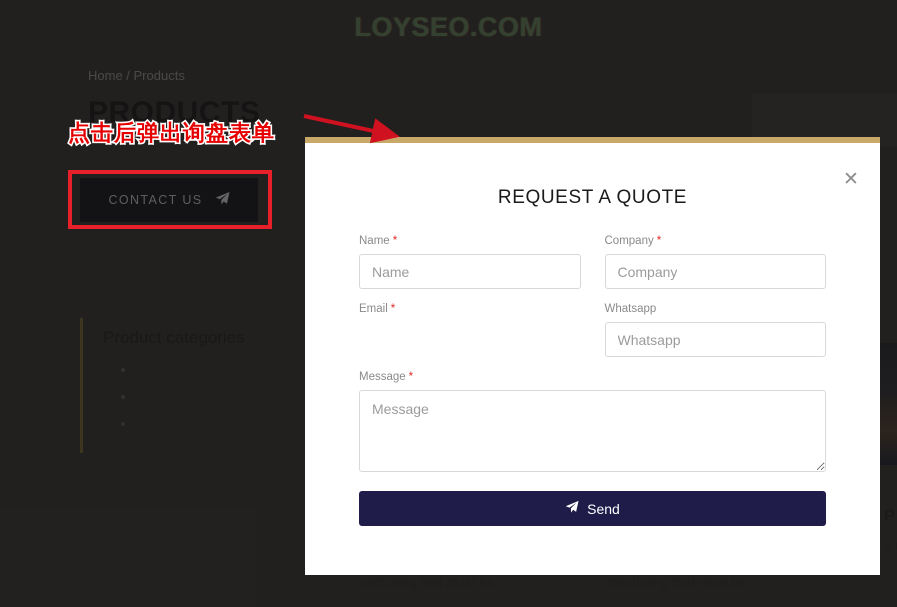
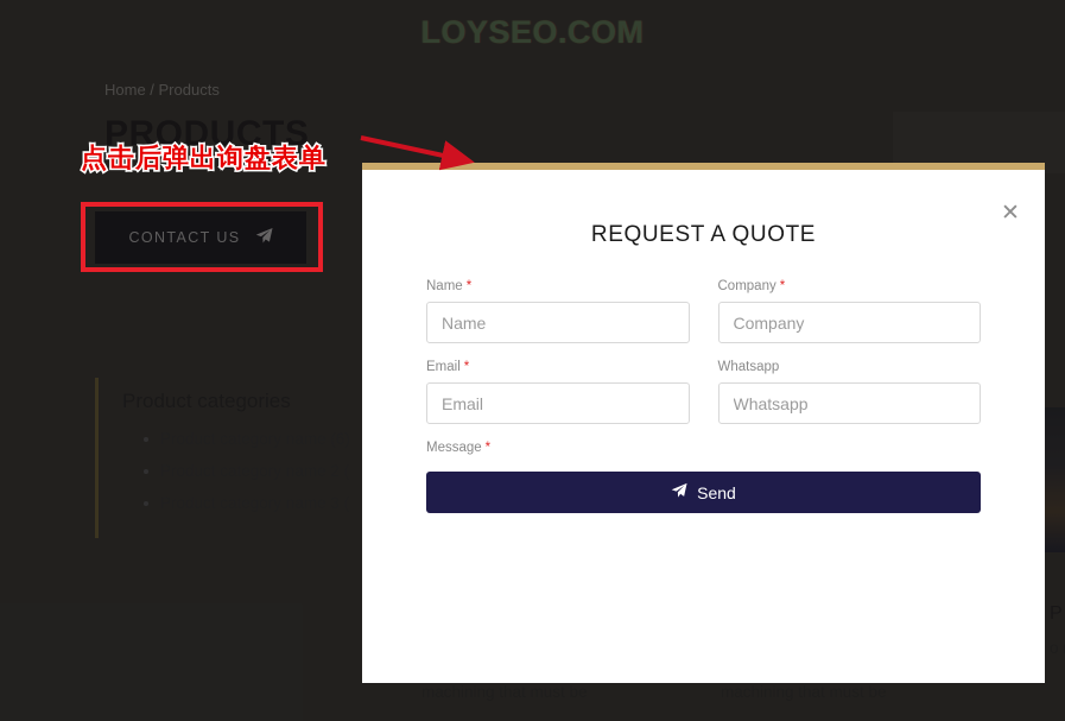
  LOYSEO.COM
  Home / Products
  PRODUCTS
  CONTACT US
  ✕
  REQUEST A QUOTE
  Name *
  Name
  Company *
  Company
  Email *
+ Email
  Whatsapp
  Whatsapp
  Message *
- Message
  Send
  点击后弹出询盘表单
